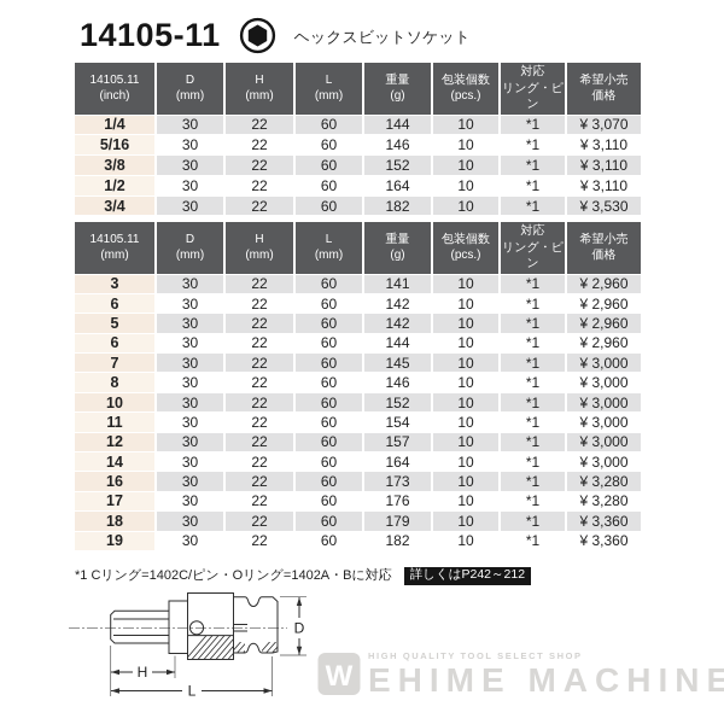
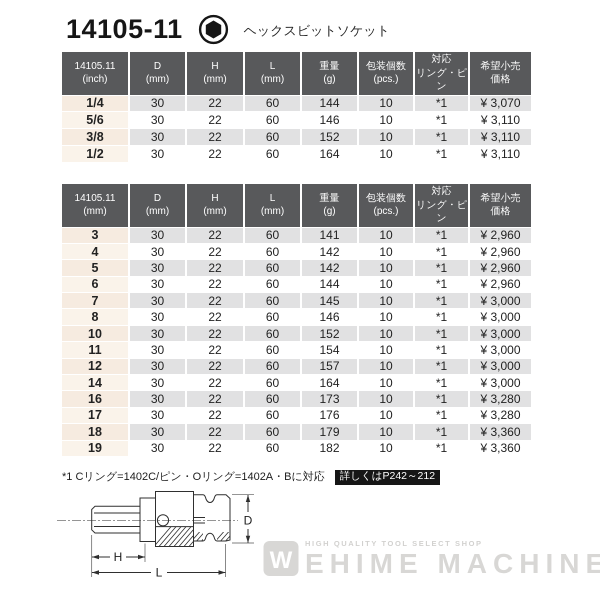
  14105-11
  ヘックスビットソケット
  14105.11(inch)	D(mm)	H(mm)	L(mm)	重量(g)	包装個数(pcs.)	対応リング・ピン	希望小売価格
  1/4	30	22	60	144	10	*1	¥ 3,070
- 5/16	30	22	60	146	10	*1	¥ 3,110
+ 5/6	30	22	60	146	10	*1	¥ 3,110
  3/8	30	22	60	152	10	*1	¥ 3,110
  1/2	30	22	60	164	10	*1	¥ 3,110
- 3/4	30	22	60	182	10	*1	¥ 3,530
  14105.11(mm)	D(mm)	H(mm)	L(mm)	重量(g)	包装個数(pcs.)	対応リング・ピン	希望小売価格
  3	30	22	60	141	10	*1	¥ 2,960
- 6	30	22	60	142	10	*1	¥ 2,960
+ 4	30	22	60	142	10	*1	¥ 2,960
  5	30	22	60	142	10	*1	¥ 2,960
  6	30	22	60	144	10	*1	¥ 2,960
  7	30	22	60	145	10	*1	¥ 3,000
  8	30	22	60	146	10	*1	¥ 3,000
  10	30	22	60	152	10	*1	¥ 3,000
  11	30	22	60	154	10	*1	¥ 3,000
  12	30	22	60	157	10	*1	¥ 3,000
  14	30	22	60	164	10	*1	¥ 3,000
  16	30	22	60	173	10	*1	¥ 3,280
  17	30	22	60	176	10	*1	¥ 3,280
  18	30	22	60	179	10	*1	¥ 3,360
  19	30	22	60	182	10	*1	¥ 3,360
  *1 Cリング=1402C/ピン・Oリング=1402A・Bに対応
  詳しくはP242～212
  H
  L
  D
  W
  HIGH QUALITY TOOL SELECT SHOP
  EHIME MACHINE
